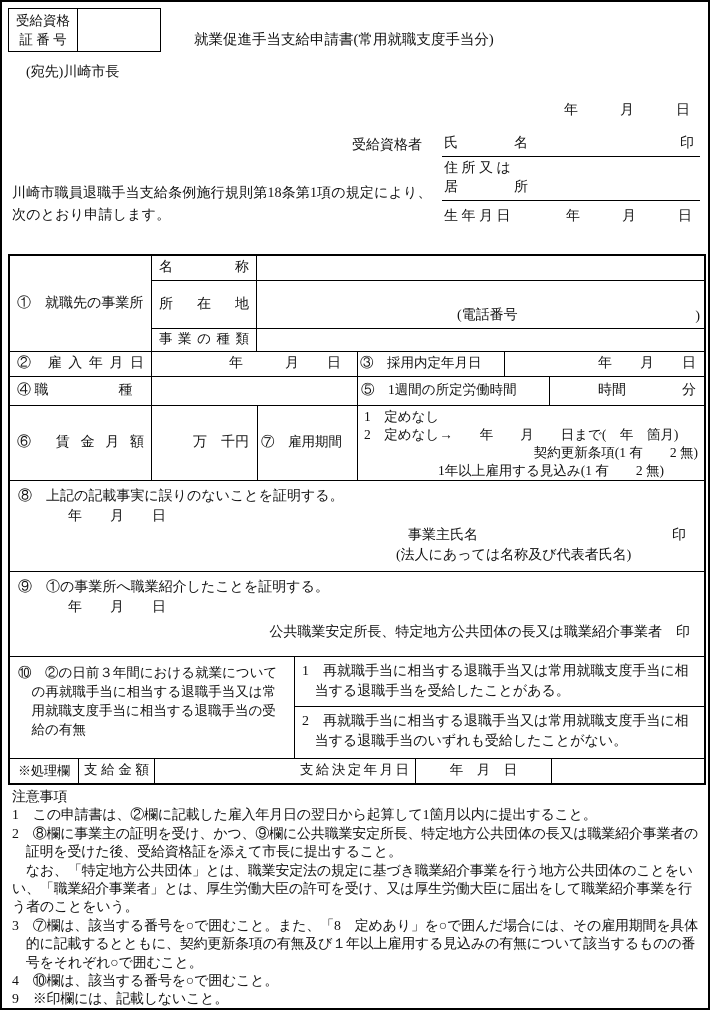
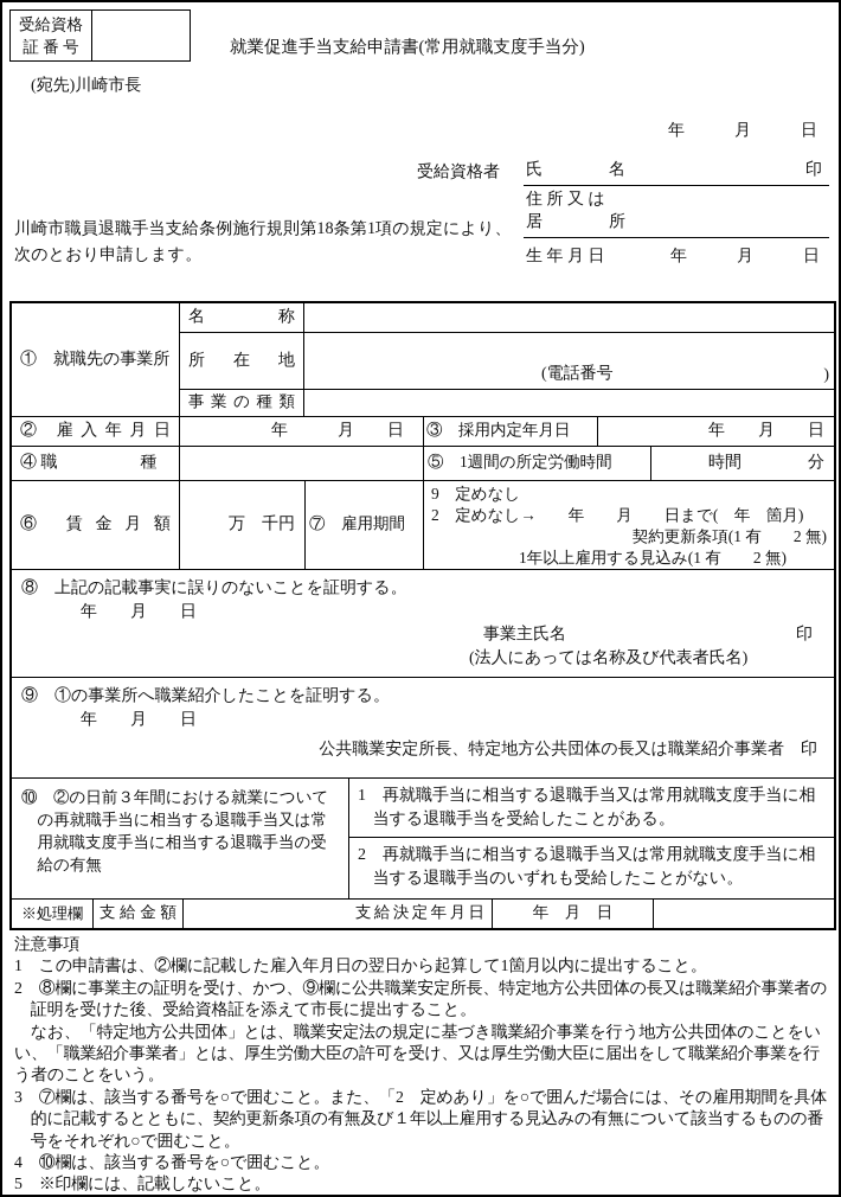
  受給資格
  証 番 号
  就業促進手当支給申請書(常用就職支度手当分)
  (宛先)川崎市長
  年 月 日
  受給資格者
  氏 名
  印
  住 所 又 は
  居 所
  生 年 月 日
  年 月 日
  川崎市職員退職手当支給条例施行規則第18条第1項の規定により、
  次のとおり申請します。
  ① 就職先の事業所
  名称
  所在地
  (電話番号
  )
  事業の種類
  ② 雇入年月日
  年 月 日
  ③ 採用内定年月日
  年 月 日
  ④ 職 種
  ⑤ 1週間の所定労働時間
  時間 分
  ⑥ 賃金月額
  万 千円
  ⑦ 雇用期間
- 1 定めなし
+ 9 定めなし
  2 定めなし→ 年 月 日まで( 年 箇月)
  契約更新条項(1 有 2 無)
  1年以上雇用する見込み(1 有 2 無)
  ⑧ 上記の記載事実に誤りのないことを証明する。
  年 月 日
  事業主氏名
  印
  (法人にあっては名称及び代表者氏名)
  ⑨ ①の事業所へ職業紹介したことを証明する。
  年 月 日
  公共職業安定所長、特定地方公共団体の長又は職業紹介事業者 印
  ⑩ ②の日前３年間における就業についての再就職手当に相当する退職手当又は常用就職支度手当に相当する退職手当の受給の有無
  1 再就職手当に相当する退職手当又は常用就職支度手当に相当する退職手当を受給したことがある。
  2 再就職手当に相当する退職手当又は常用就職支度手当に相当する退職手当のいずれも受給したことがない。
  ※処理欄
  支給金額
  支給決定年月日
  年 月 日
  注意事項
  1 この申請書は、②欄に記載した雇入年月日の翌日から起算して1箇月以内に提出すること。
  2 ⑧欄に事業主の証明を受け、かつ、⑨欄に公共職業安定所長、特定地方公共団体の長又は職業紹介事業者の証明を受けた後、受給資格証を添えて市長に提出すること。
  なお、「特定地方公共団体」とは、職業安定法の規定に基づき職業紹介事業を行う地方公共団体のことをいい、「職業紹介事業者」とは、厚生労働大臣の許可を受け、又は厚生労働大臣に届出をして職業紹介事業を行う者のことをいう。
- 3 ⑦欄は、該当する番号を○で囲むこと。また、「8 定めあり」を○で囲んだ場合には、その雇用期間を具体的に記載するとともに、契約更新条項の有無及び１年以上雇用する見込みの有無について該当するものの番号をそれぞれ○で囲むこと。
+ 3 ⑦欄は、該当する番号を○で囲むこと。また、「2 定めあり」を○で囲んだ場合には、その雇用期間を具体的に記載するとともに、契約更新条項の有無及び１年以上雇用する見込みの有無について該当するものの番号をそれぞれ○で囲むこと。
  4 ⑩欄は、該当する番号を○で囲むこと。
- 9 ※印欄には、記載しないこと。
+ 5 ※印欄には、記載しないこと。
